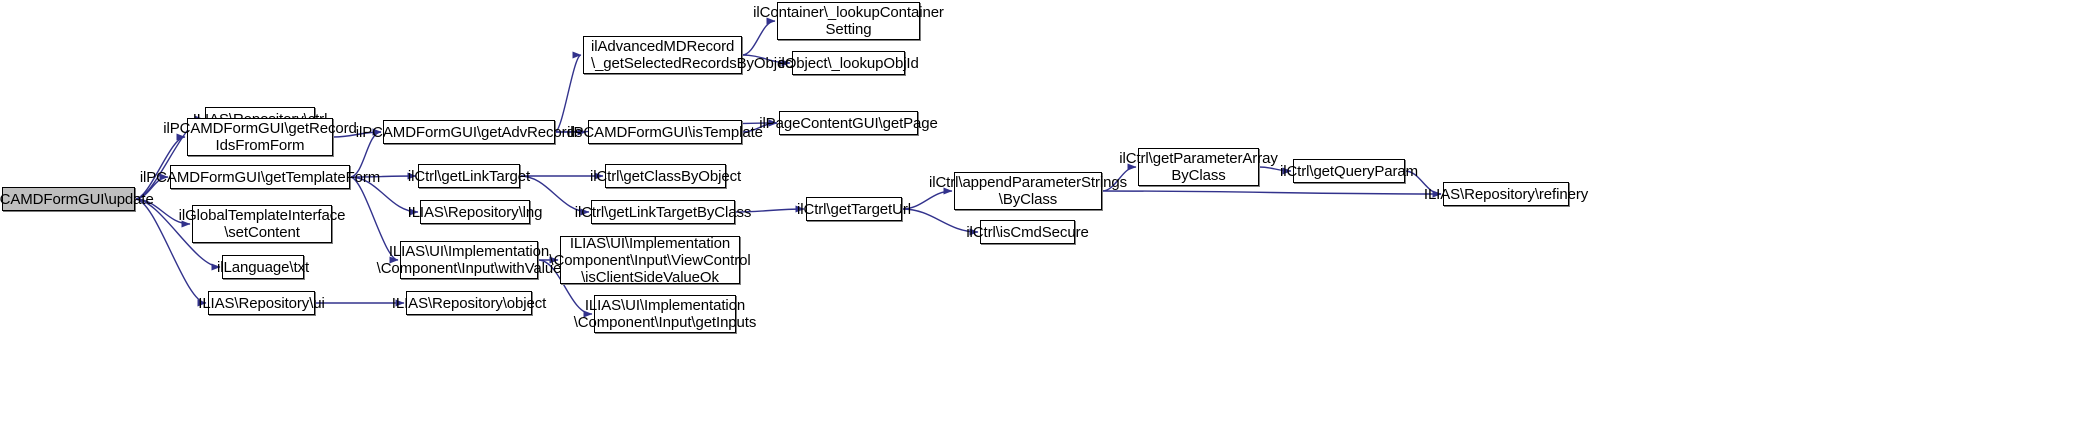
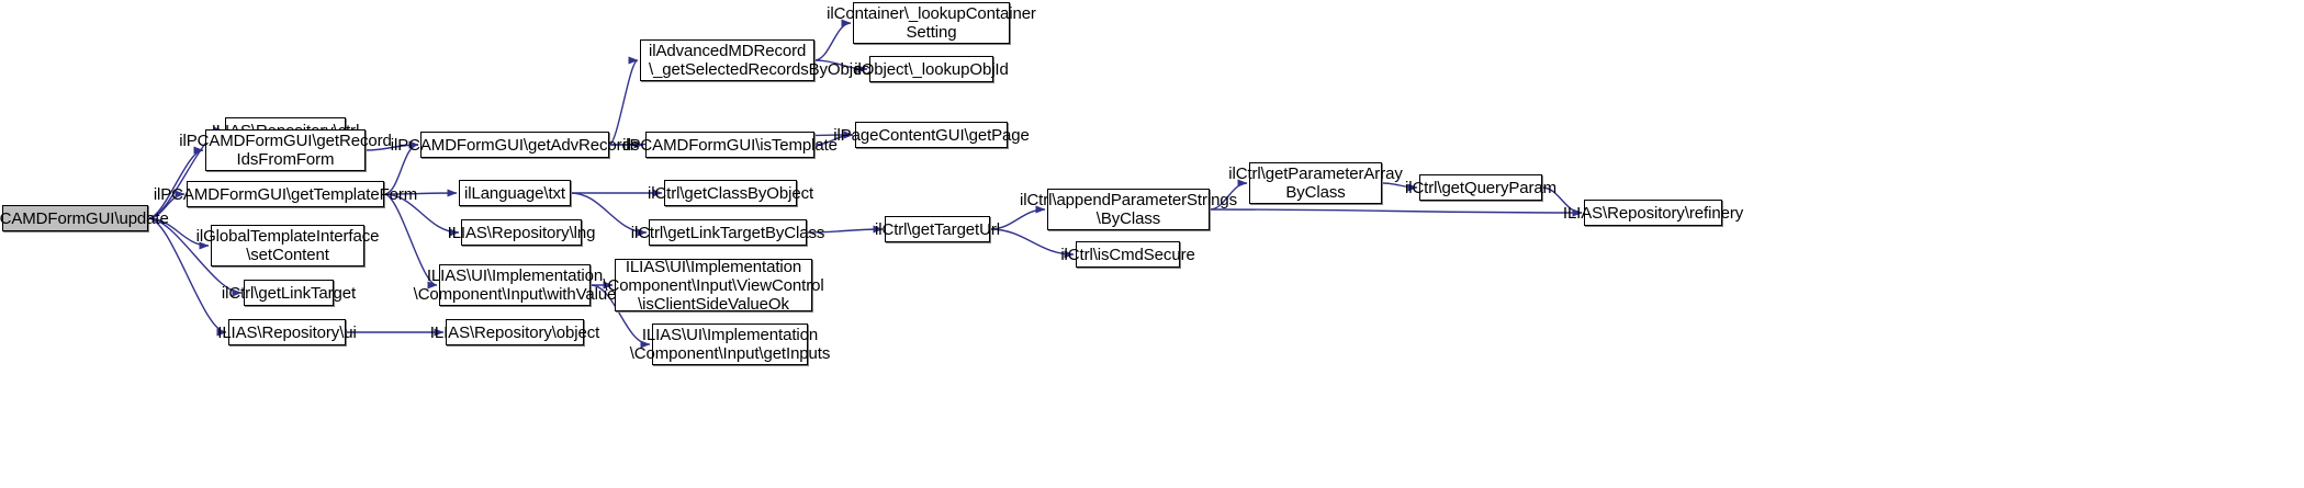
  CAMDFormGUI\update
  ilPCAMDFormGUI\getRecord
  IdsFromForm
  ilPCAMDFormGUI\getTemplateForm
  ilGlobalTemplateInterface
  \setContent
- ilLanguage\txt
+ ilCtrl\getLinkTarget
  ILIAS\Repository\ui
  ilPCAMDFormGUI\getAdvRecords
- ilCtrl\getLinkTarget
+ ilLanguage\txt
  ILIAS\Repository\lng
  ILIAS\UI\Implementation
  \Component\Input\withValue
  ILIAS\Repository\object
  ilAdvancedMDRecord
  \_getSelectedRecordsByObjec
  ilPCAMDFormGUI\isTemplate
  ilCtrl\getClassByObject
  ilCtrl\getLinkTargetByClass
  ILIAS\UI\Implementation
  \Component\Input\ViewControl
  \isClientSideValueOk
  ILIAS\UI\Implementation
  \Component\Input\getInputs
  ilContainer\_lookupContainer
  Setting
  ilObject\_lookupObjId
  ilPageContentGUI\getPage
  ilCtrl\getTargetUrl
  ilCtrl\appendParameterStrings
  \ByClass
  ilCtrl\isCmdSecure
  ilCtrl\getParameterArray
  ByClass
  ilCtrl\getQueryParam
  ILIAS\Repository\refinery
